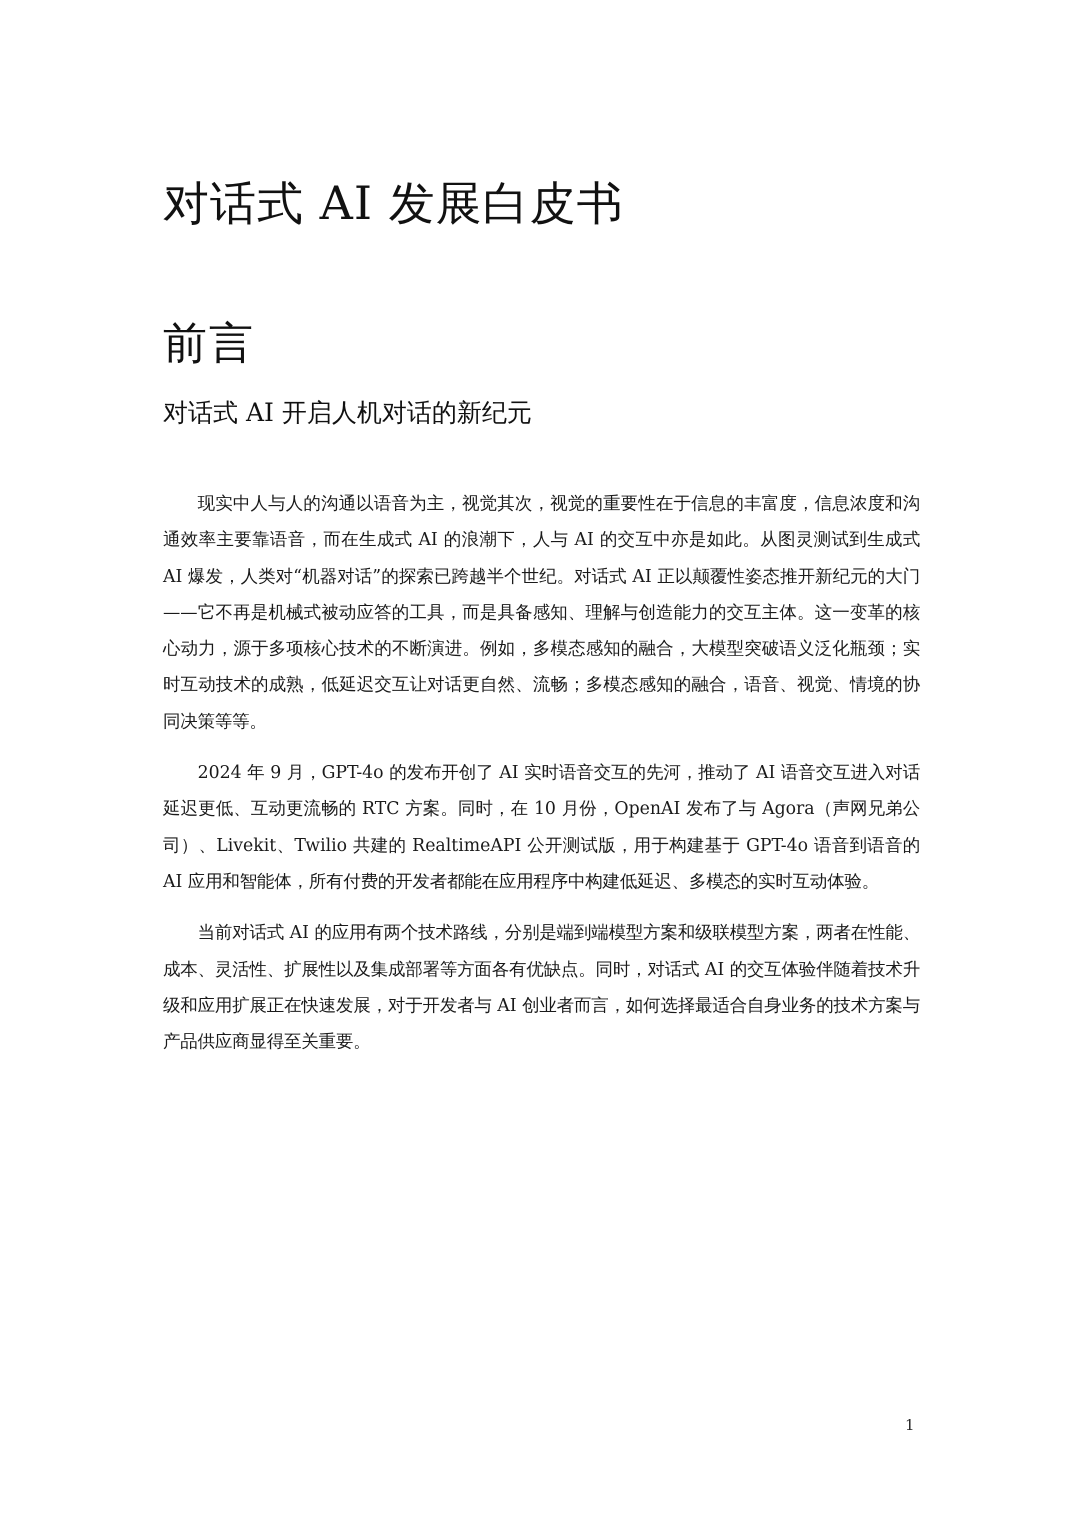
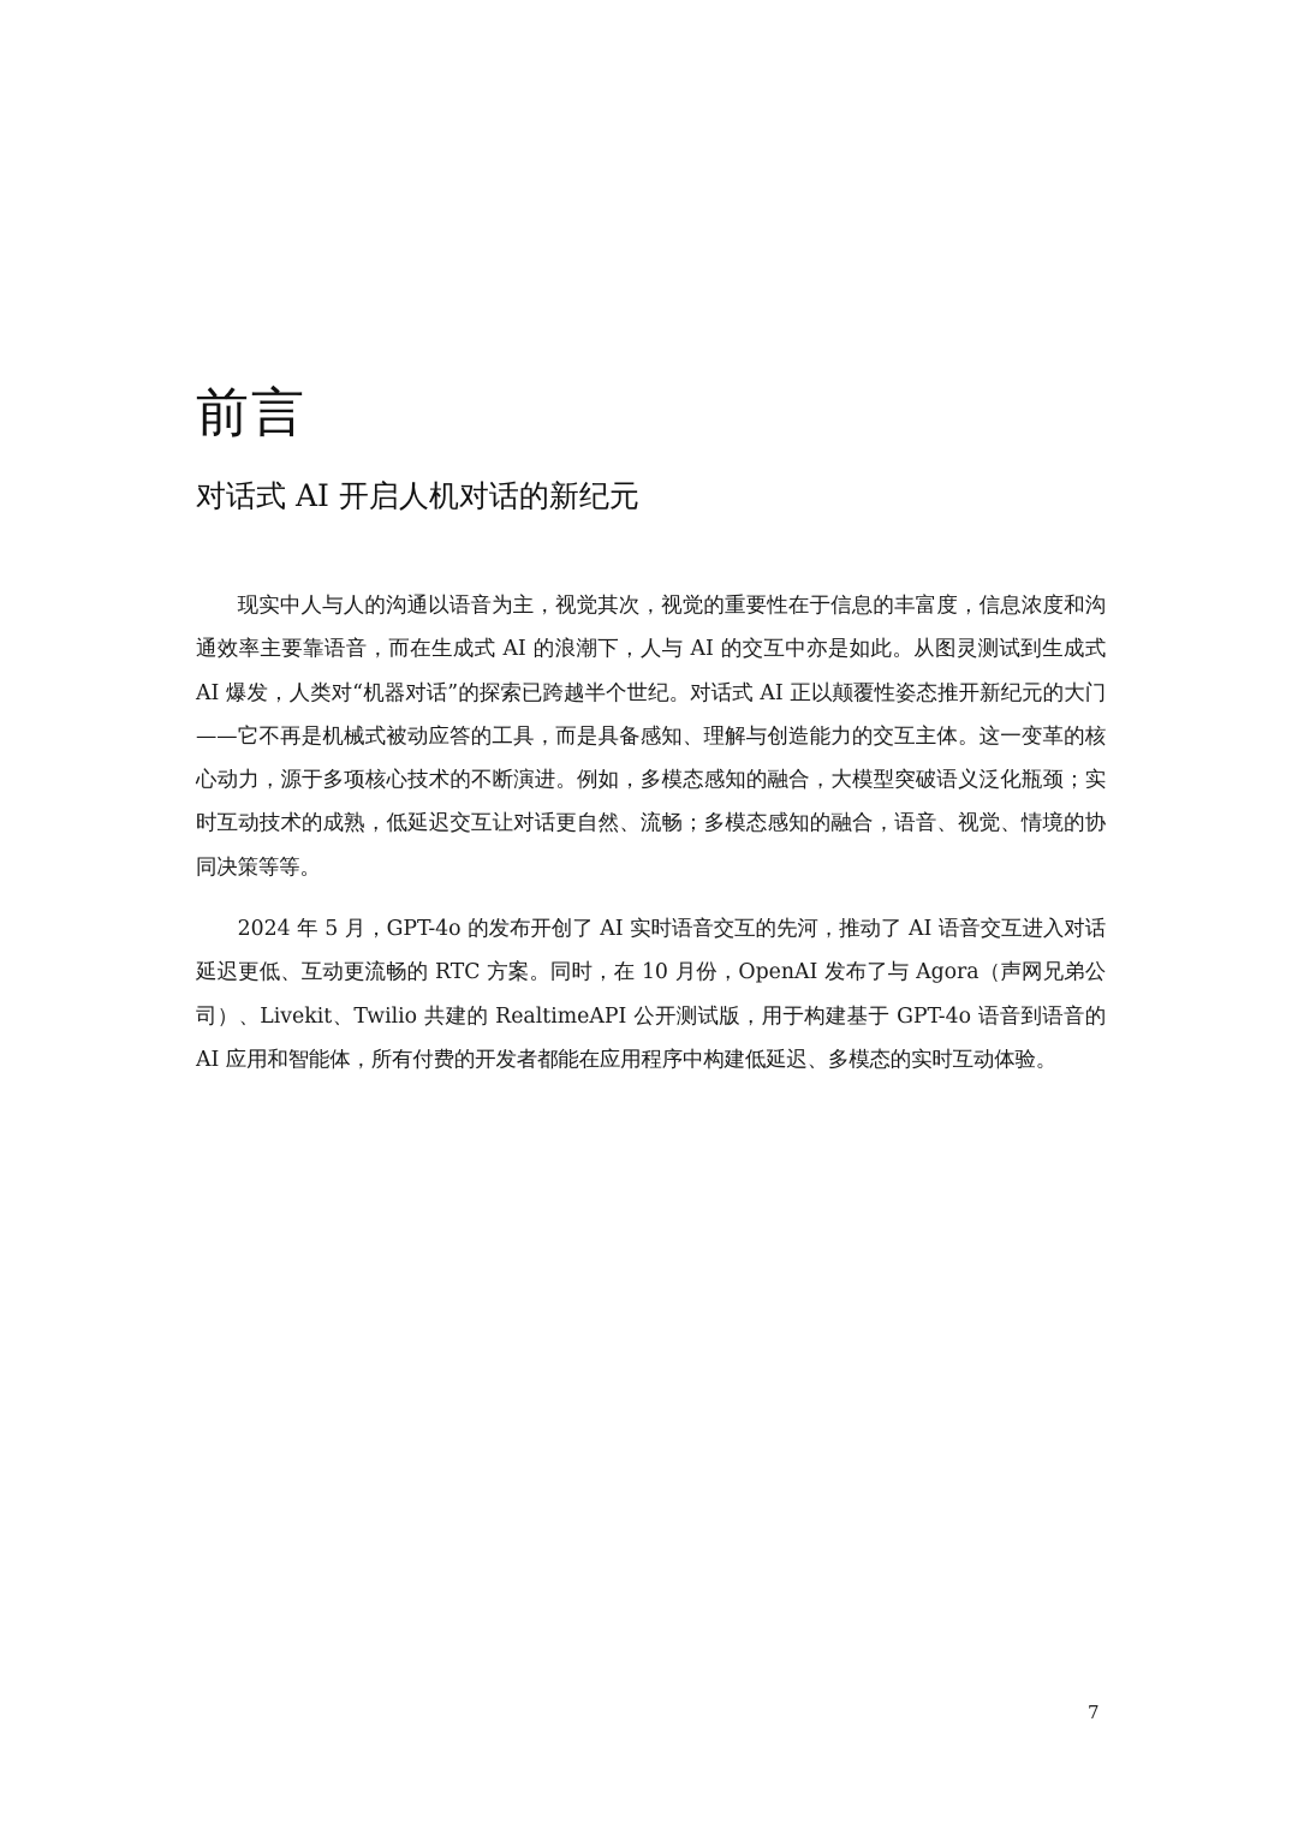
- 对话式 AI 发展白皮书
  前言
  对话式 AI 开启人机对话的新纪元
  现实中人与人的沟通以语音为主，视觉其次，视觉的重要性在于信息的丰富度，信息浓度和沟通效率主要靠语音，而在生成式 AI 的浪潮下，人与 AI 的交互中亦是如此。从图灵测试到生成式 AI 爆发，人类对“机器对话”的探索已跨越半个世纪。对话式 AI 正以颠覆性姿态推开新纪元的大门——它不再是机械式被动应答的工具，而是具备感知、理解与创造能力的交互主体。这一变革的核心动力，源于多项核心技术的不断演进。例如，多模态感知的融合，大模型突破语义泛化瓶颈；实时互动技术的成熟，低延迟交互让对话更自然、流畅；多模态感知的融合，语音、视觉、情境的协同决策等等。
- 2024 年 9 月，GPT-4o 的发布开创了 AI 实时语音交互的先河，推动了 AI 语音交互进入对话延迟更低、互动更流畅的 RTC 方案。同时，在 10 月份，OpenAI 发布了与 Agora（声网兄弟公司）、Livekit、Twilio 共建的 RealtimeAPI 公开测试版，用于构建基于 GPT-4o 语音到语音的 AI 应用和智能体，所有付费的开发者都能在应用程序中构建低延迟、多模态的实时互动体验。
+ 2024 年 5 月，GPT-4o 的发布开创了 AI 实时语音交互的先河，推动了 AI 语音交互进入对话延迟更低、互动更流畅的 RTC 方案。同时，在 10 月份，OpenAI 发布了与 Agora（声网兄弟公司）、Livekit、Twilio 共建的 RealtimeAPI 公开测试版，用于构建基于 GPT-4o 语音到语音的 AI 应用和智能体，所有付费的开发者都能在应用程序中构建低延迟、多模态的实时互动体验。
- 当前对话式 AI 的应用有两个技术路线，分别是端到端模型方案和级联模型方案，两者在性能、成本、灵活性、扩展性以及集成部署等方面各有优缺点。同时，对话式 AI 的交互体验伴随着技术升级和应用扩展正在快速发展，对于开发者与 AI 创业者而言，如何选择最适合自身业务的技术方案与产品供应商显得至关重要。
- 1
+ 7
